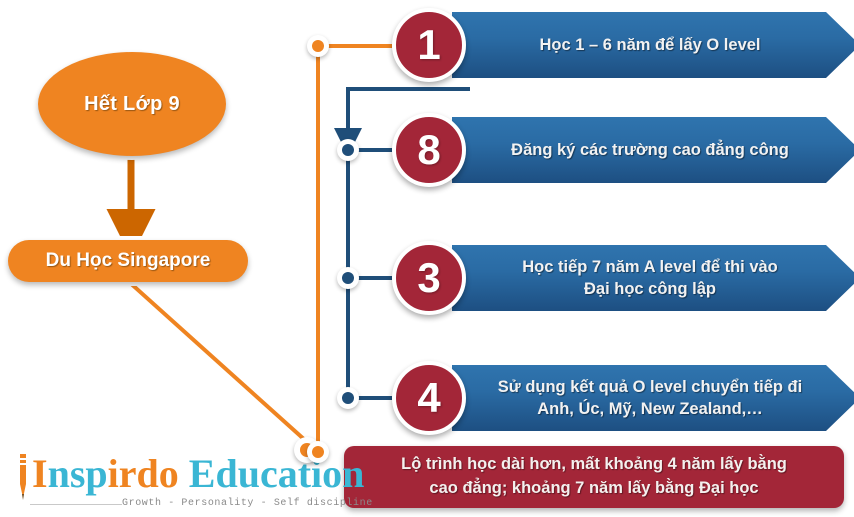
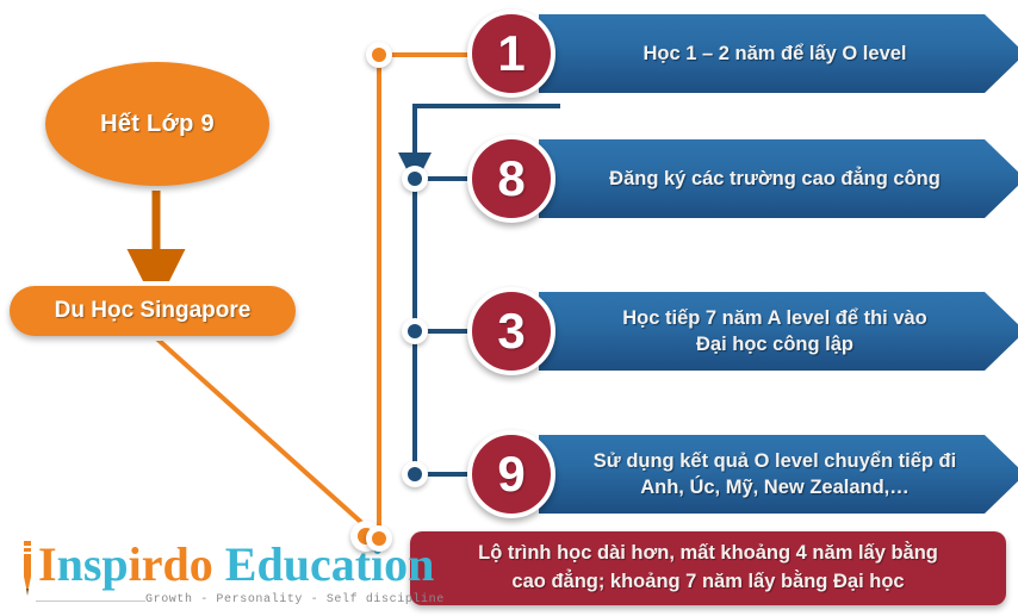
  Hết Lớp 9
  Du Học Singapore
- Học 1 – 6 năm để lấy O level
+ Học 1 – 2 năm để lấy O level
  1
  Đăng ký các trường cao đẳng công
  8
  Học tiếp 7 năm A level để thi vào
  Đại học công lập
  3
  Sử dụng kết quả O level chuyển tiếp đi
  Anh, Úc, Mỹ, New Zealand,…
- 4
+ 9
  Lộ trình học dài hơn, mất khoảng 4 năm lấy bằng
  cao đẳng; khoảng 7 năm lấy bằng Đại học
  Inspirdo Education
  Growth - Personality - Self discipline
